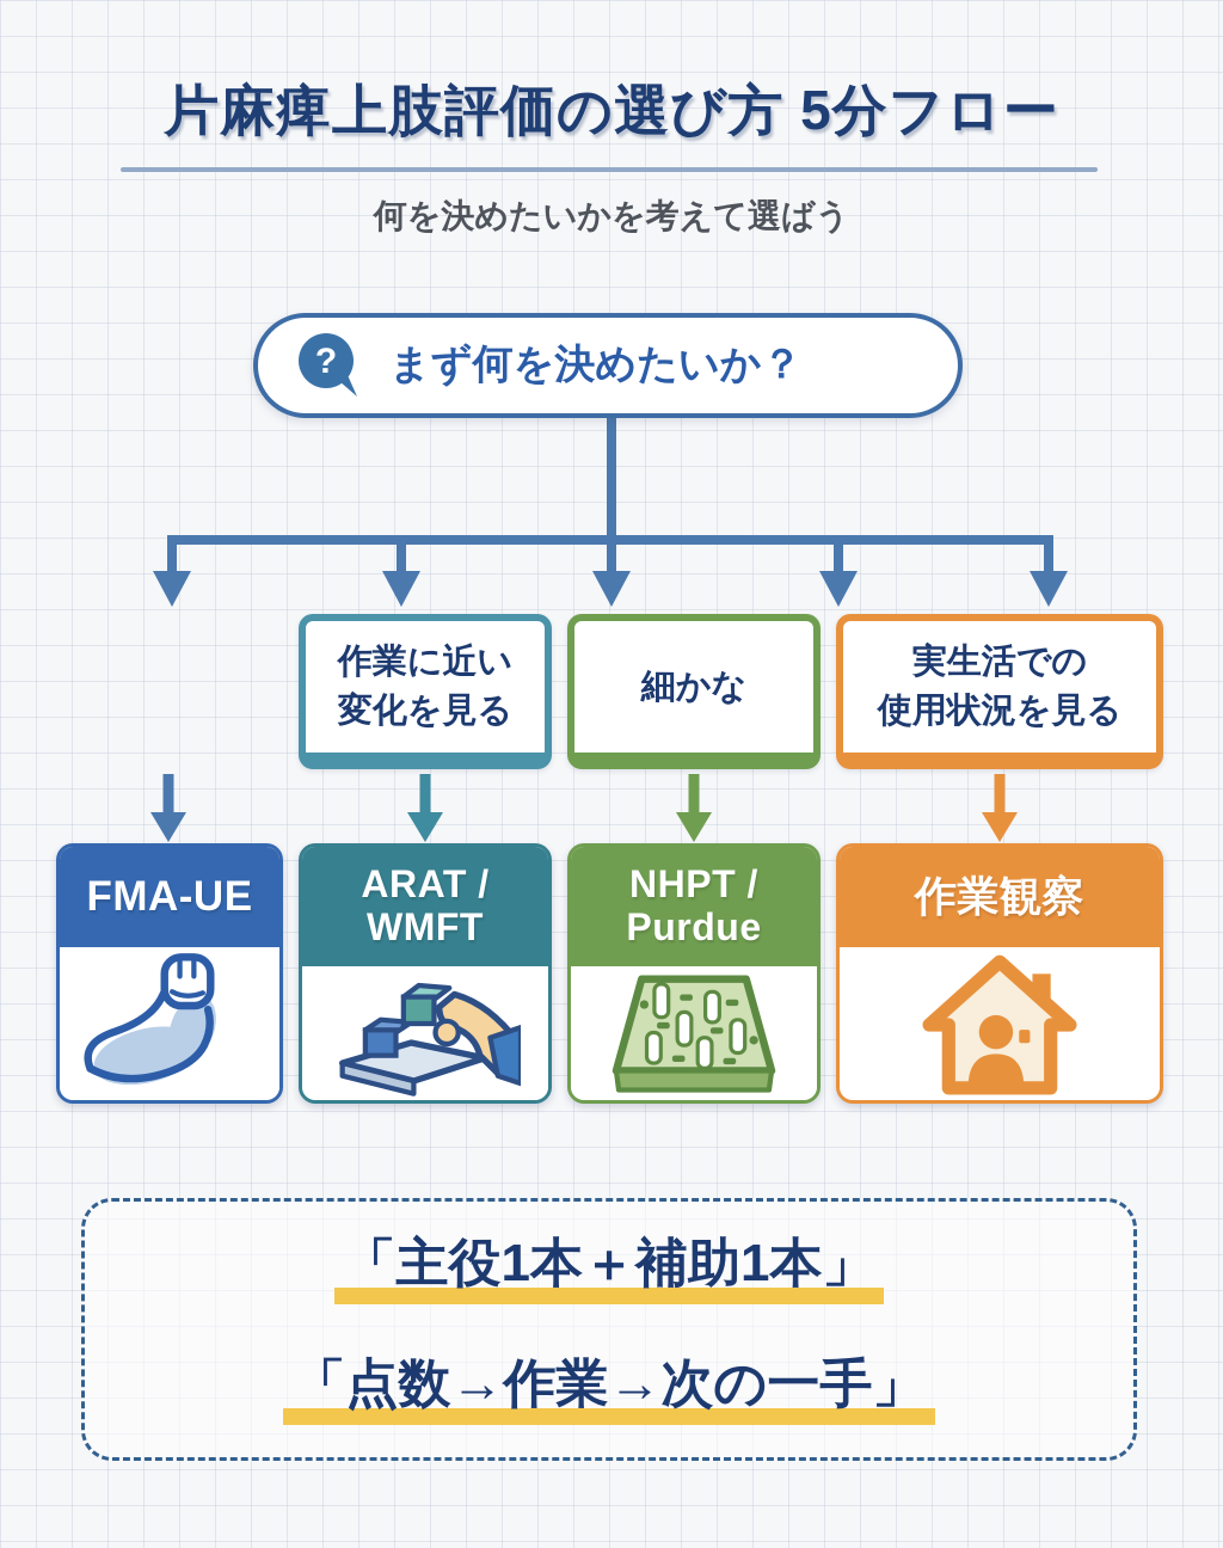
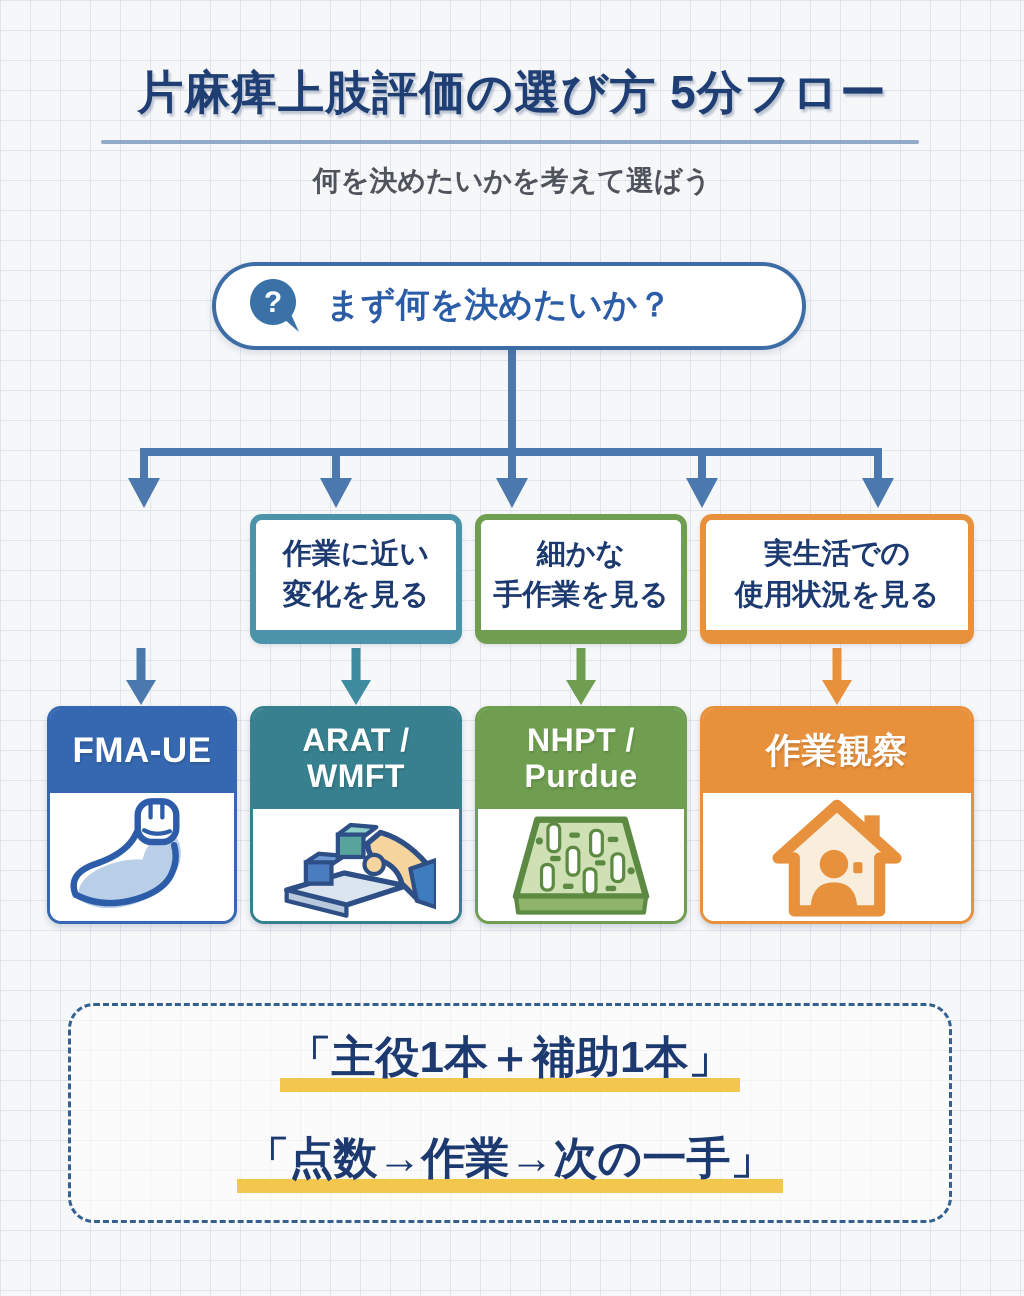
  片麻痺上肢評価の選び方 5分フロー
  何を決めたいかを考えて選ばう
  ?
  まず何を決めたいか？
  作業に近い
  変化を見る
  細かな
+ 手作業を見る
  実生活での
  使用状況を見る
  FMA-UE
  ARAT /
  WMFT
  NHPT /
  Purdue
  作業観察
  「主役1本＋補助1本」
  「点数→作業→次の一手」
